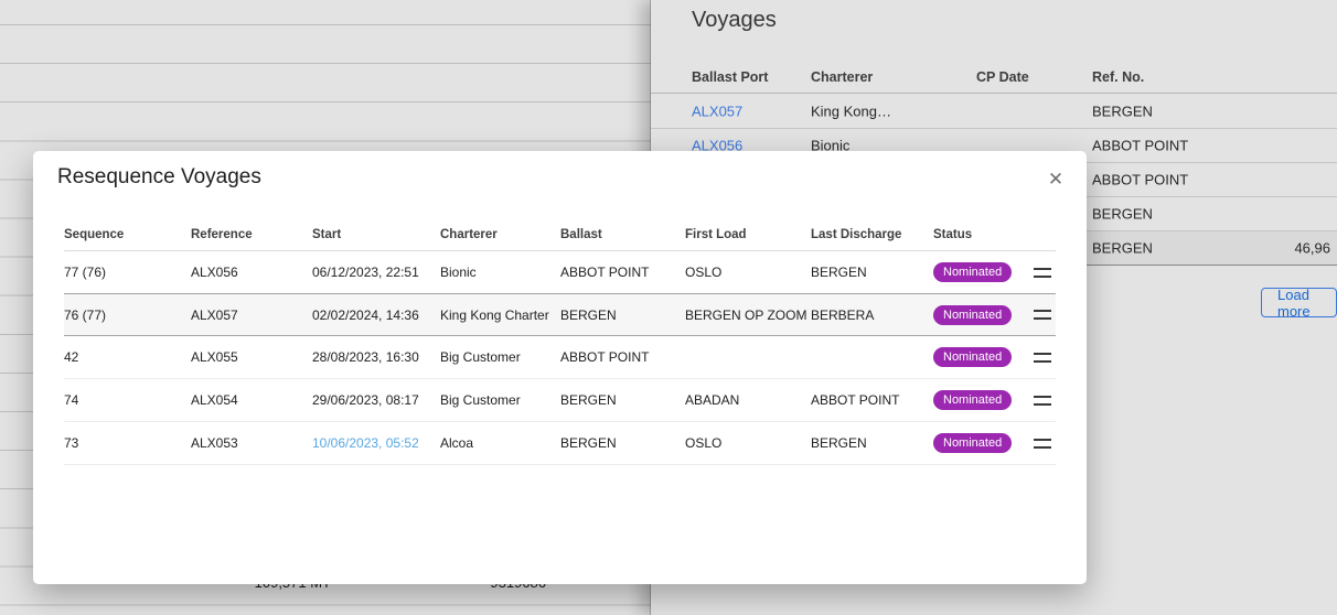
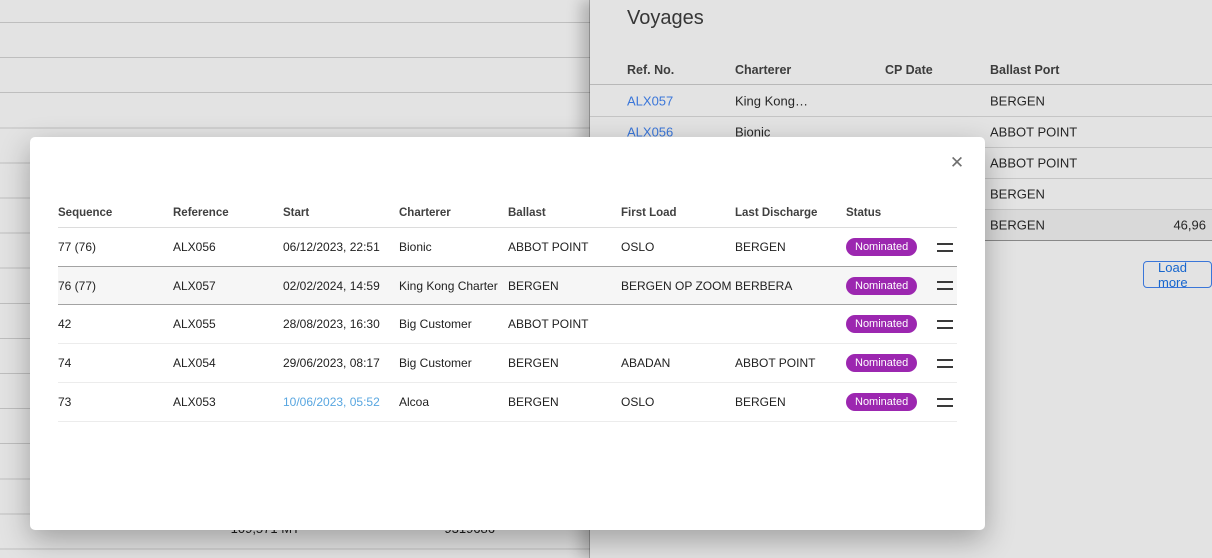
  Voyages
- Ballast Port
+ Ref. No.
  Charterer
  CP Date
- Ref. No.
+ Ballast Port
  ALX057
  King Kong…
  BERGEN
  ALX056
  Bionic
  ABBOT POINT
  ABBOT POINT
  BERGEN
  BERGEN
  46,96
  Load more
- Resequence Voyages
  ✕
  Sequence
  Reference
  Start
  Charterer
  Ballast
  First Load
  Last Discharge
  Status
  77 (76)
  ALX056
  06/12/2023, 22:51
  Bionic
  ABBOT POINT
  OSLO
  BERGEN
  Nominated
  76 (77)
  ALX057
- 02/02/2024, 14:36
+ 02/02/2024, 14:59
  King Kong Charter
  BERGEN
  BERGEN OP ZOOM
  BERBERA
  Nominated
  42
  ALX055
  28/08/2023, 16:30
  Big Customer
  ABBOT POINT
  Nominated
  74
  ALX054
  29/06/2023, 08:17
  Big Customer
  BERGEN
  ABADAN
  ABBOT POINT
  Nominated
  73
  ALX053
  10/06/2023, 05:52
  Alcoa
  BERGEN
  OSLO
  BERGEN
  Nominated
